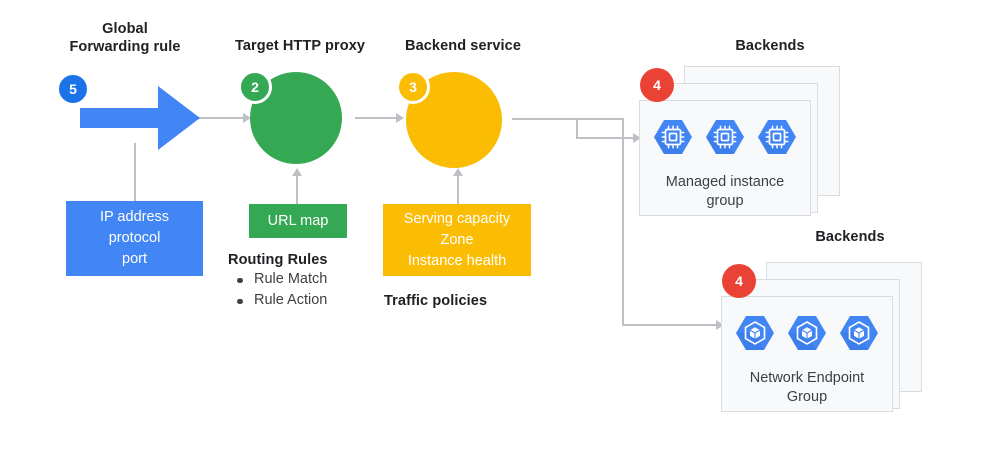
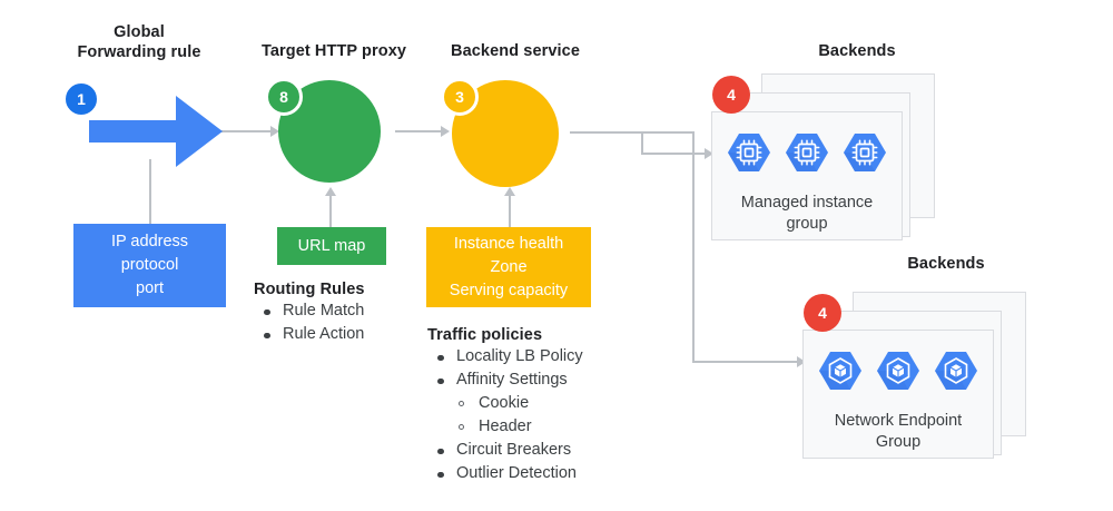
  Global
  Forwarding rule
  Target HTTP proxy
  Backend service
  Backends
  Backends
- 5
+ 1
- 2
+ 8
  3
  IP address
  protocol
  port
  URL map
  Routing Rules
  Rule Match
  Rule Action
- Serving capacity
+ Instance health
  Zone
- Instance health
+ Serving capacity
  Traffic policies
+ Locality LB Policy
+ Affinity Settings
+ Cookie
+ Header
+ Circuit Breakers
+ Outlier Detection
  Managed instance
  group
  4
  Network Endpoint
  Group
  4
